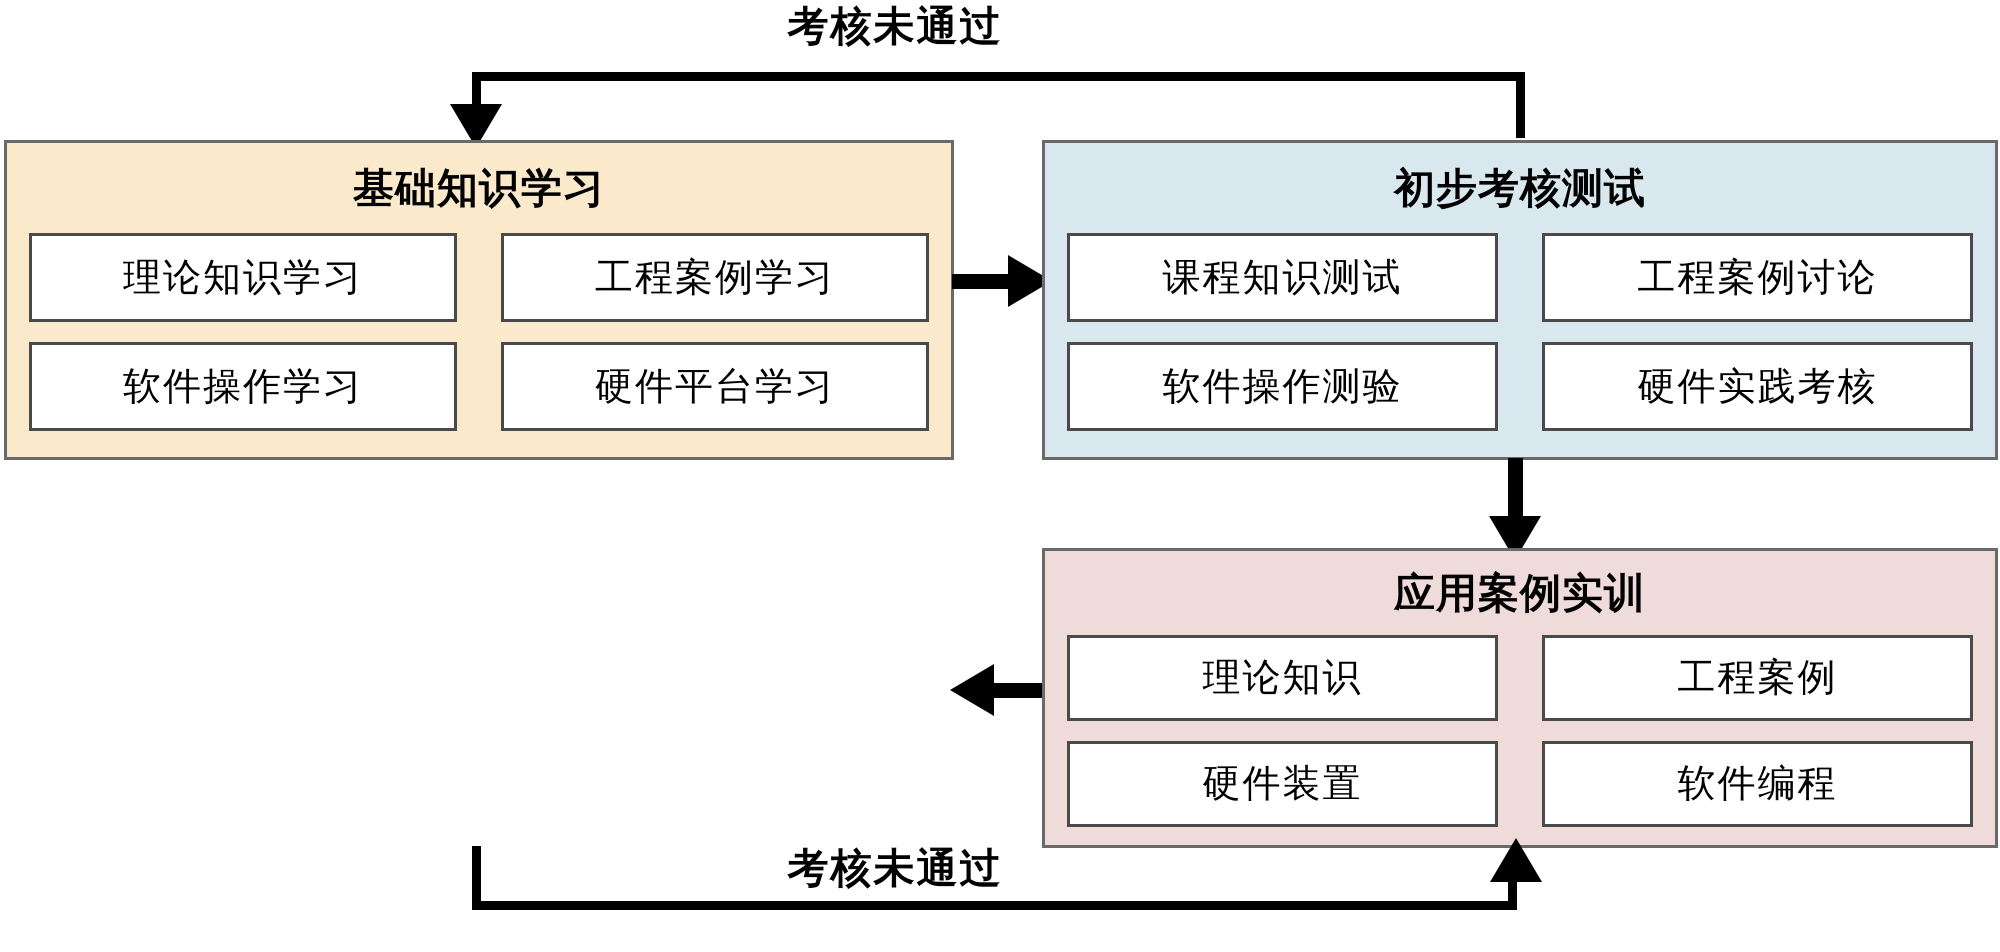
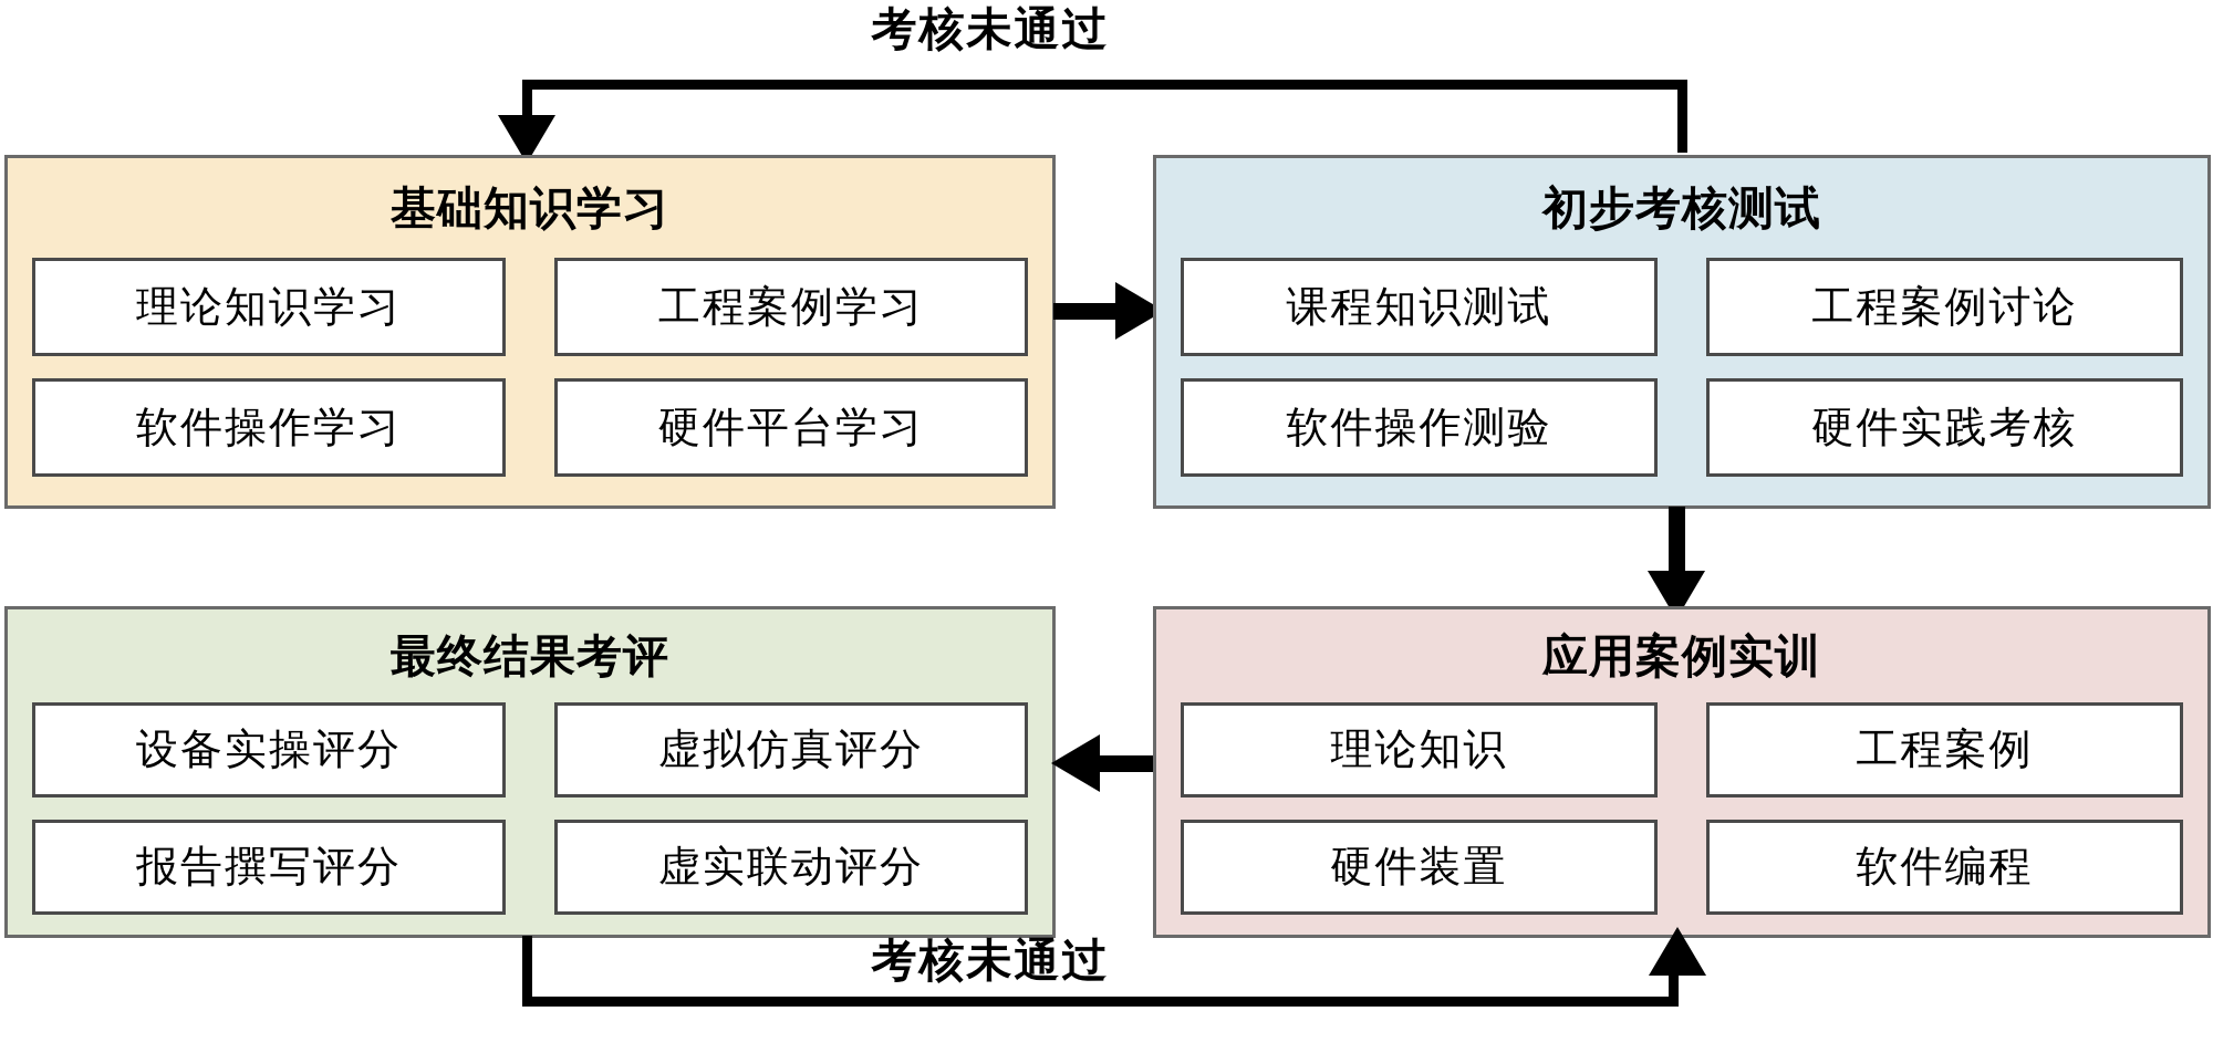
  考核未通过
  基础知识学习
  理论知识学习
  工程案例学习
  软件操作学习
  硬件平台学习
  初步考核测试
  课程知识测试
  工程案例讨论
  软件操作测验
  硬件实践考核
+ 最终结果考评
+ 设备实操评分
+ 虚拟仿真评分
+ 报告撰写评分
+ 虚实联动评分
  应用案例实训
  理论知识
  工程案例
  硬件装置
  软件编程
  考核未通过
